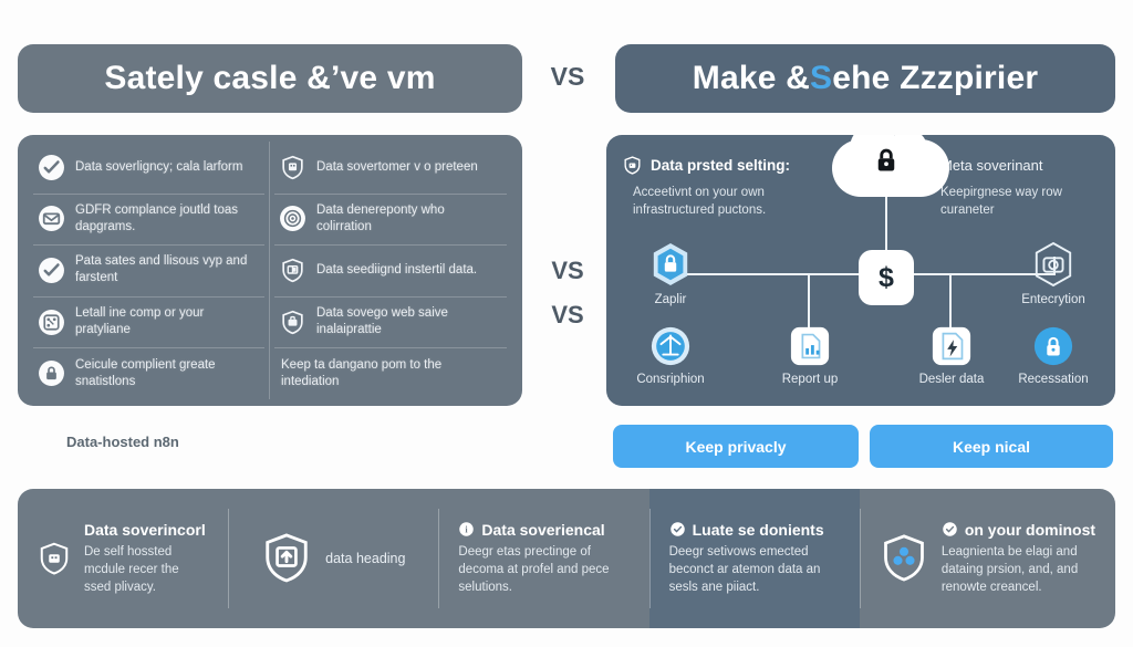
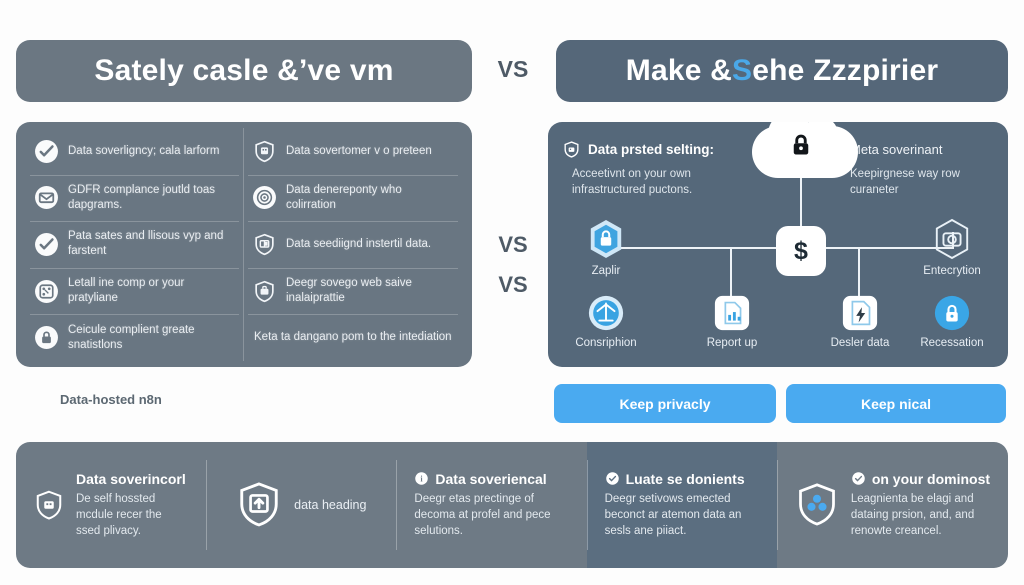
  Sately casle &’ve vm
  VS
  Make &
  S
  ehe Zzzpirier
  Data soverligncy; cala larform
  GDFR complance joutld toas dapgrams.
  Pata sates and llisous vyp and farstent
  Letall ine comp or your pratyliane
  Ceicule complient greate snatistlons
  Data sovertomer v о preteen
  Data denereponty who colirration
  Data seediignd instertil data.
- Data sovego web saive inalaiprattie
+ Deegr sovego web saive inalaiprattie
- Keep ta dangano pom to the intediation
+ Keta ta dangano pom to the intediation
  Data-hosted n8n
  VS
  VS
  Data prsted selting:
  Acceetivnt on your own infrastructured puctons.
  eta soverinant
  Keepirgnese way row curaneter
  $
  Zaplir
  Consriphion
  Report up
  Desler data
  Entecrytion
  Recessation
  Keep privacly
  Keep nical
  Data soverincorl
  De self hossted mcdule recer the ssed plivacy.
  data heading
  i
  Data soveriencal
  Deegr etas prectinge of decoma at profel and pece selutions.
  Luate se donients
  Deegr setivows emected beconct ar atemon data an sesls ane piiact.
  on your dominost
  Leagnienta be elagi and dataing prsion, and, and renowte creancel.
